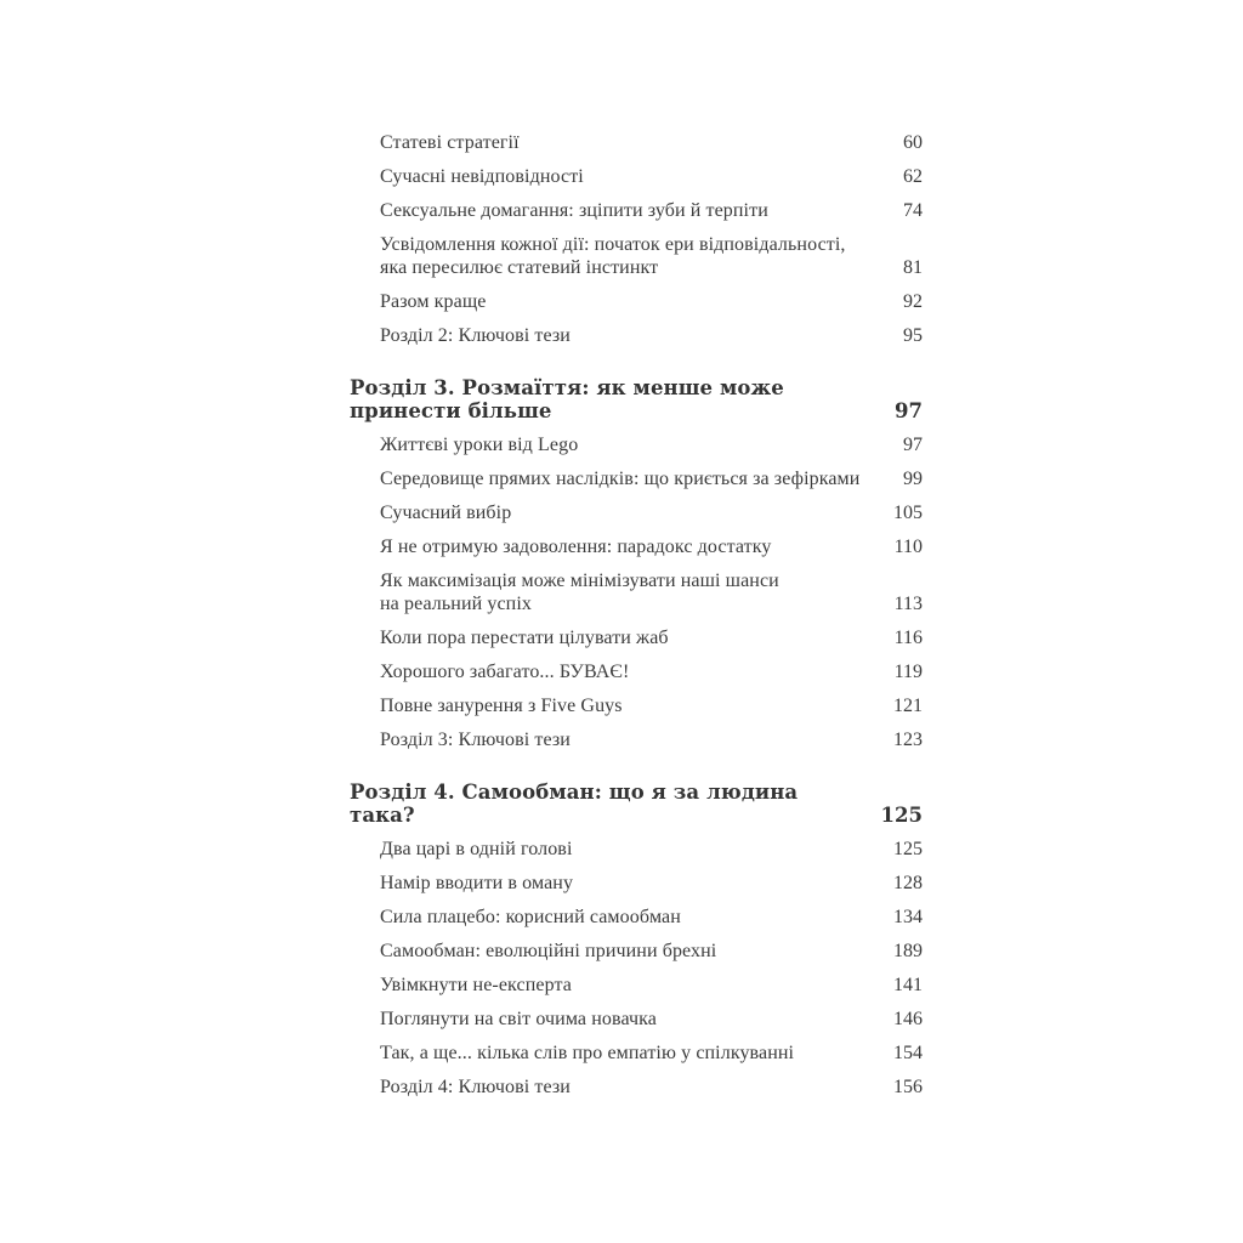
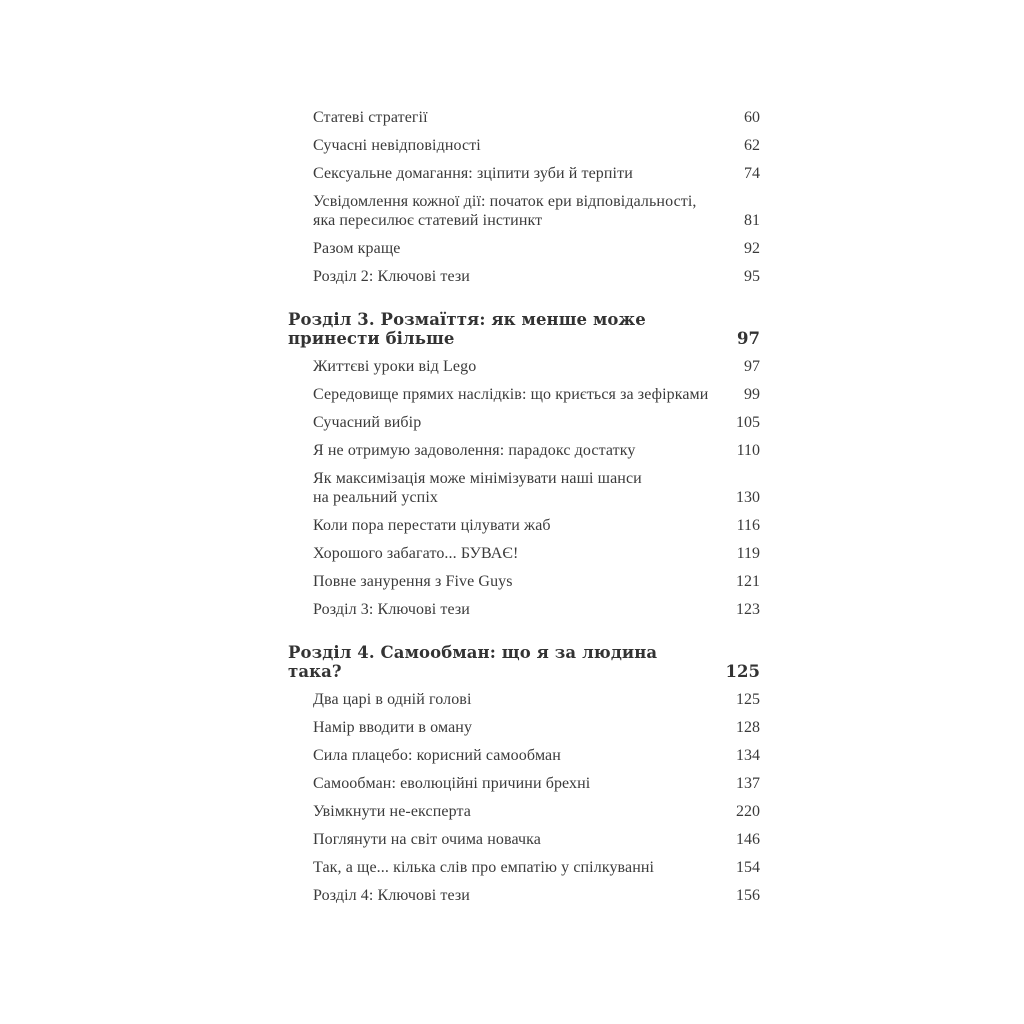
  Статеві стратегії
  60
  Сучасні невідповідності
  62
  Сексуальне домагання: зціпити зуби й терпіти
  74
  Усвідомлення кожної дії: початок ери відповідальності,
  яка пересилює статевий інстинкт
  81
  Разом краще
  92
  Розділ 2: Ключові тези
  95
  Розділ 3. Розмаїття: як менше може принести більше
  97
  Життєві уроки від Lego
  97
  Середовище прямих наслідків: що криється за зефірками
  99
  Сучасний вибір
  105
  Я не отримую задоволення: парадокс достатку
  110
  Як максимізація може мінімізувати наші шанси
  на реальний успіх
- 113
+ 130
  Коли пора перестати цілувати жаб
  116
  Хорошого забагато... БУВАЄ!
  119
  Повне занурення з Five Guys
  121
  Розділ 3: Ключові тези
  123
  Розділ 4. Самообман: що я за людина така?
  125
  Два царі в одній голові
  125
  Намір вводити в оману
  128
  Сила плацебо: корисний самообман
  134
  Самообман: еволюційні причини брехні
- 189
+ 137
  Увімкнути не-експерта
- 141
+ 220
  Поглянути на світ очима новачка
  146
  Так, а ще... кілька слів про емпатію у спілкуванні
  154
  Розділ 4: Ключові тези
  156
